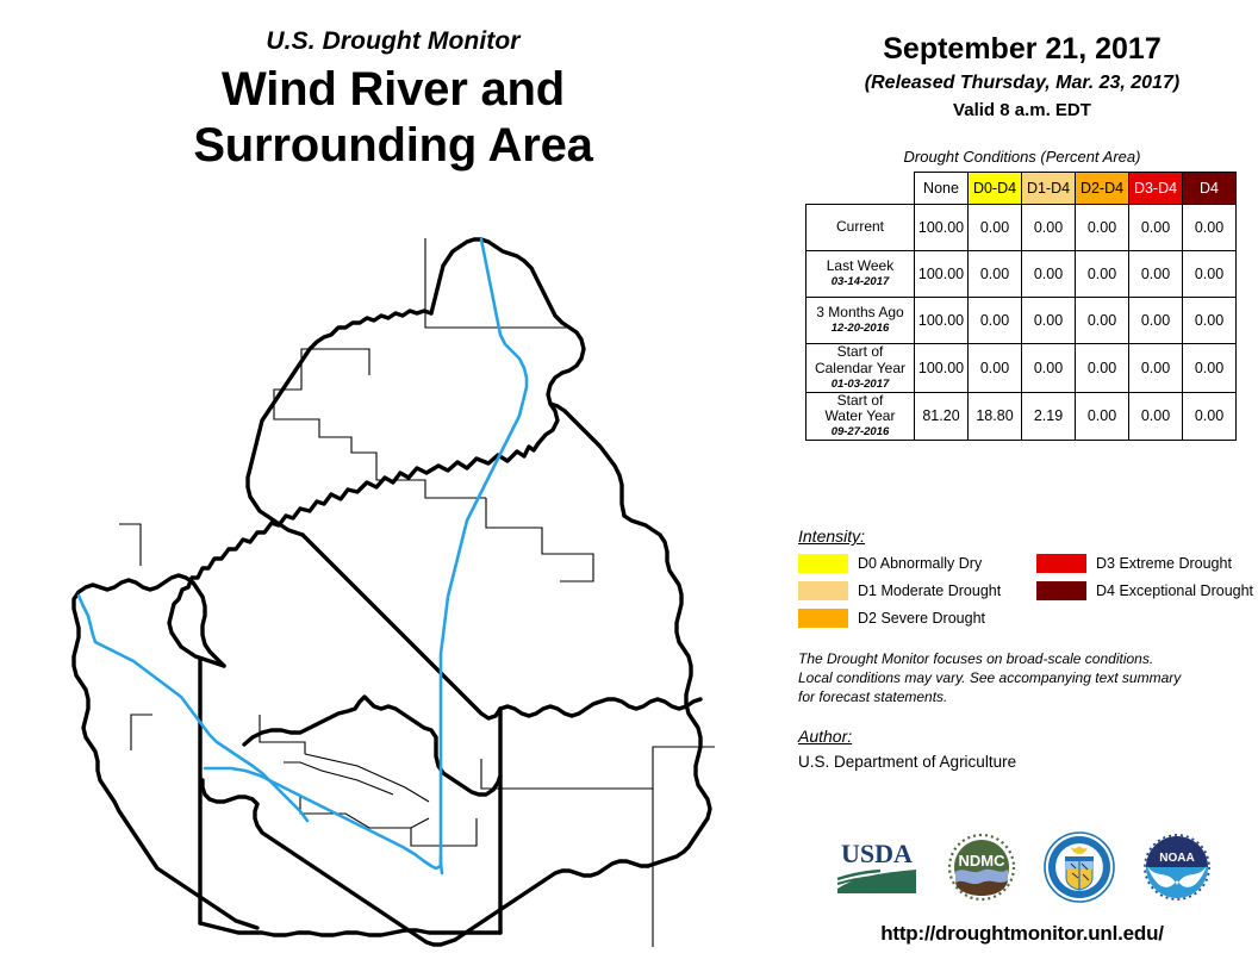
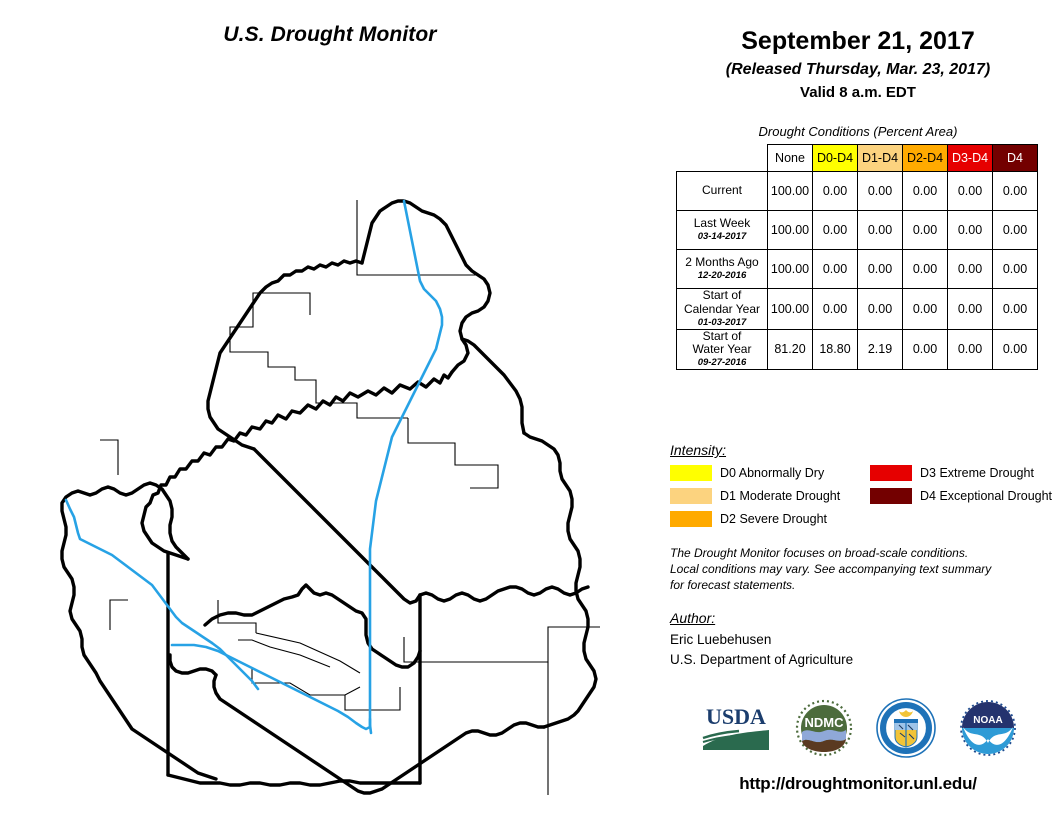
  U.S. Drought Monitor
- Wind River and
- Surrounding Area
  September 21, 2017
  (Released Thursday, Mar. 23, 2017)
  Valid 8 a.m. EDT
  Drought Conditions (Percent Area)
  	None	D0-D4	D1-D4	D2-D4	D3-D4	D4
  Current	100.00	0.00	0.00	0.00	0.00	0.00
  Last Week03-14-2017	100.00	0.00	0.00	0.00	0.00	0.00
- 3 Months Ago12-20-2016	100.00	0.00	0.00	0.00	0.00	0.00
+ 2 Months Ago12-20-2016	100.00	0.00	0.00	0.00	0.00	0.00
  Start ofCalendar Year01-03-2017	100.00	0.00	0.00	0.00	0.00	0.00
  Start ofWater Year09-27-2016	81.20	18.80	2.19	0.00	0.00	0.00
  Intensity:
  D0 Abnormally Dry
  D3 Extreme Drought
  D1 Moderate Drought
  D4 Exceptional Drought
  D2 Severe Drought
  The Drought Monitor focuses on broad-scale conditions.
  Local conditions may vary. See accompanying text summary
  for forecast statements.
  Author:
+ Eric Luebehusen
  U.S. Department of Agriculture
  USDA
  NDMC
  NOAA
  http://droughtmonitor.unl.edu/
